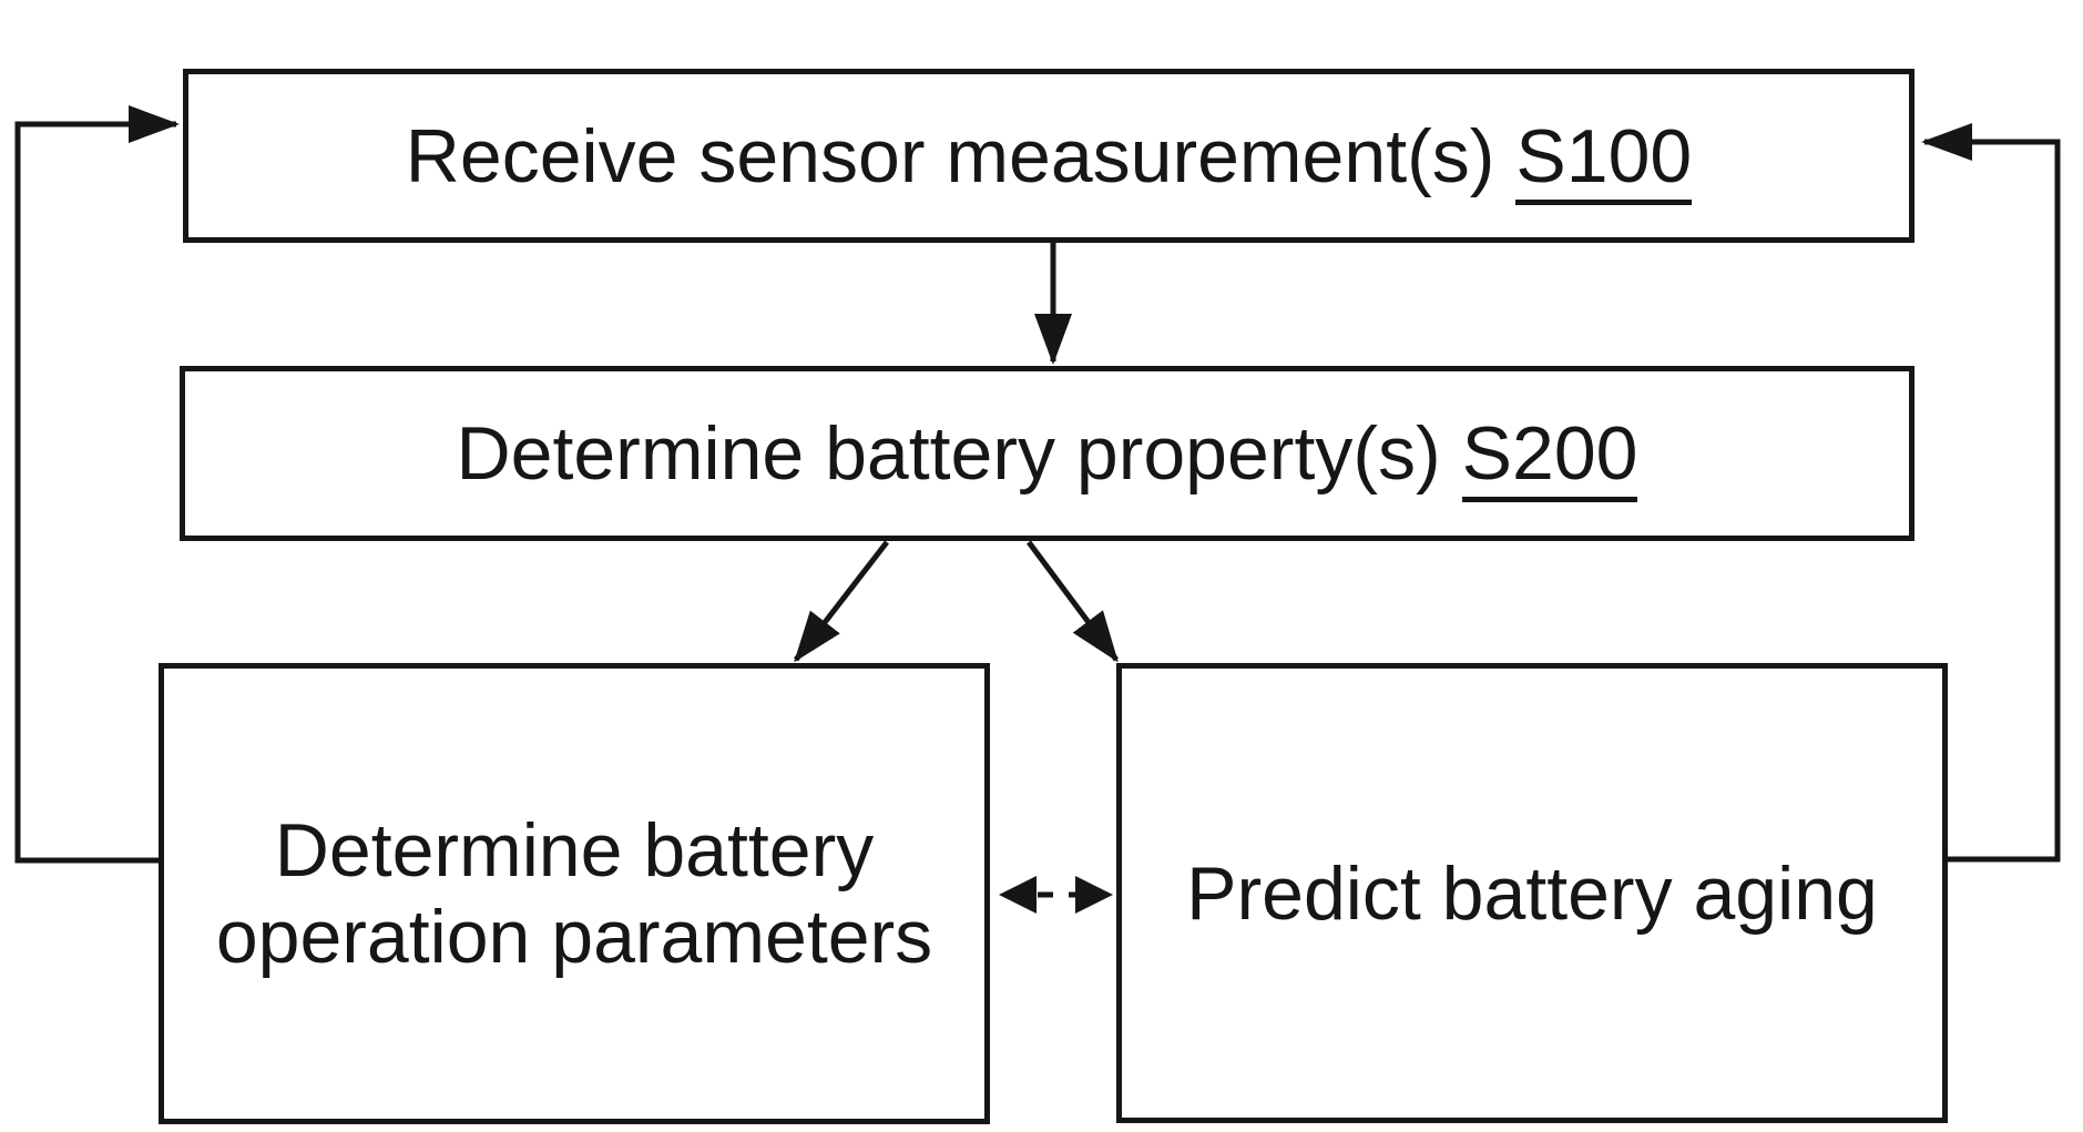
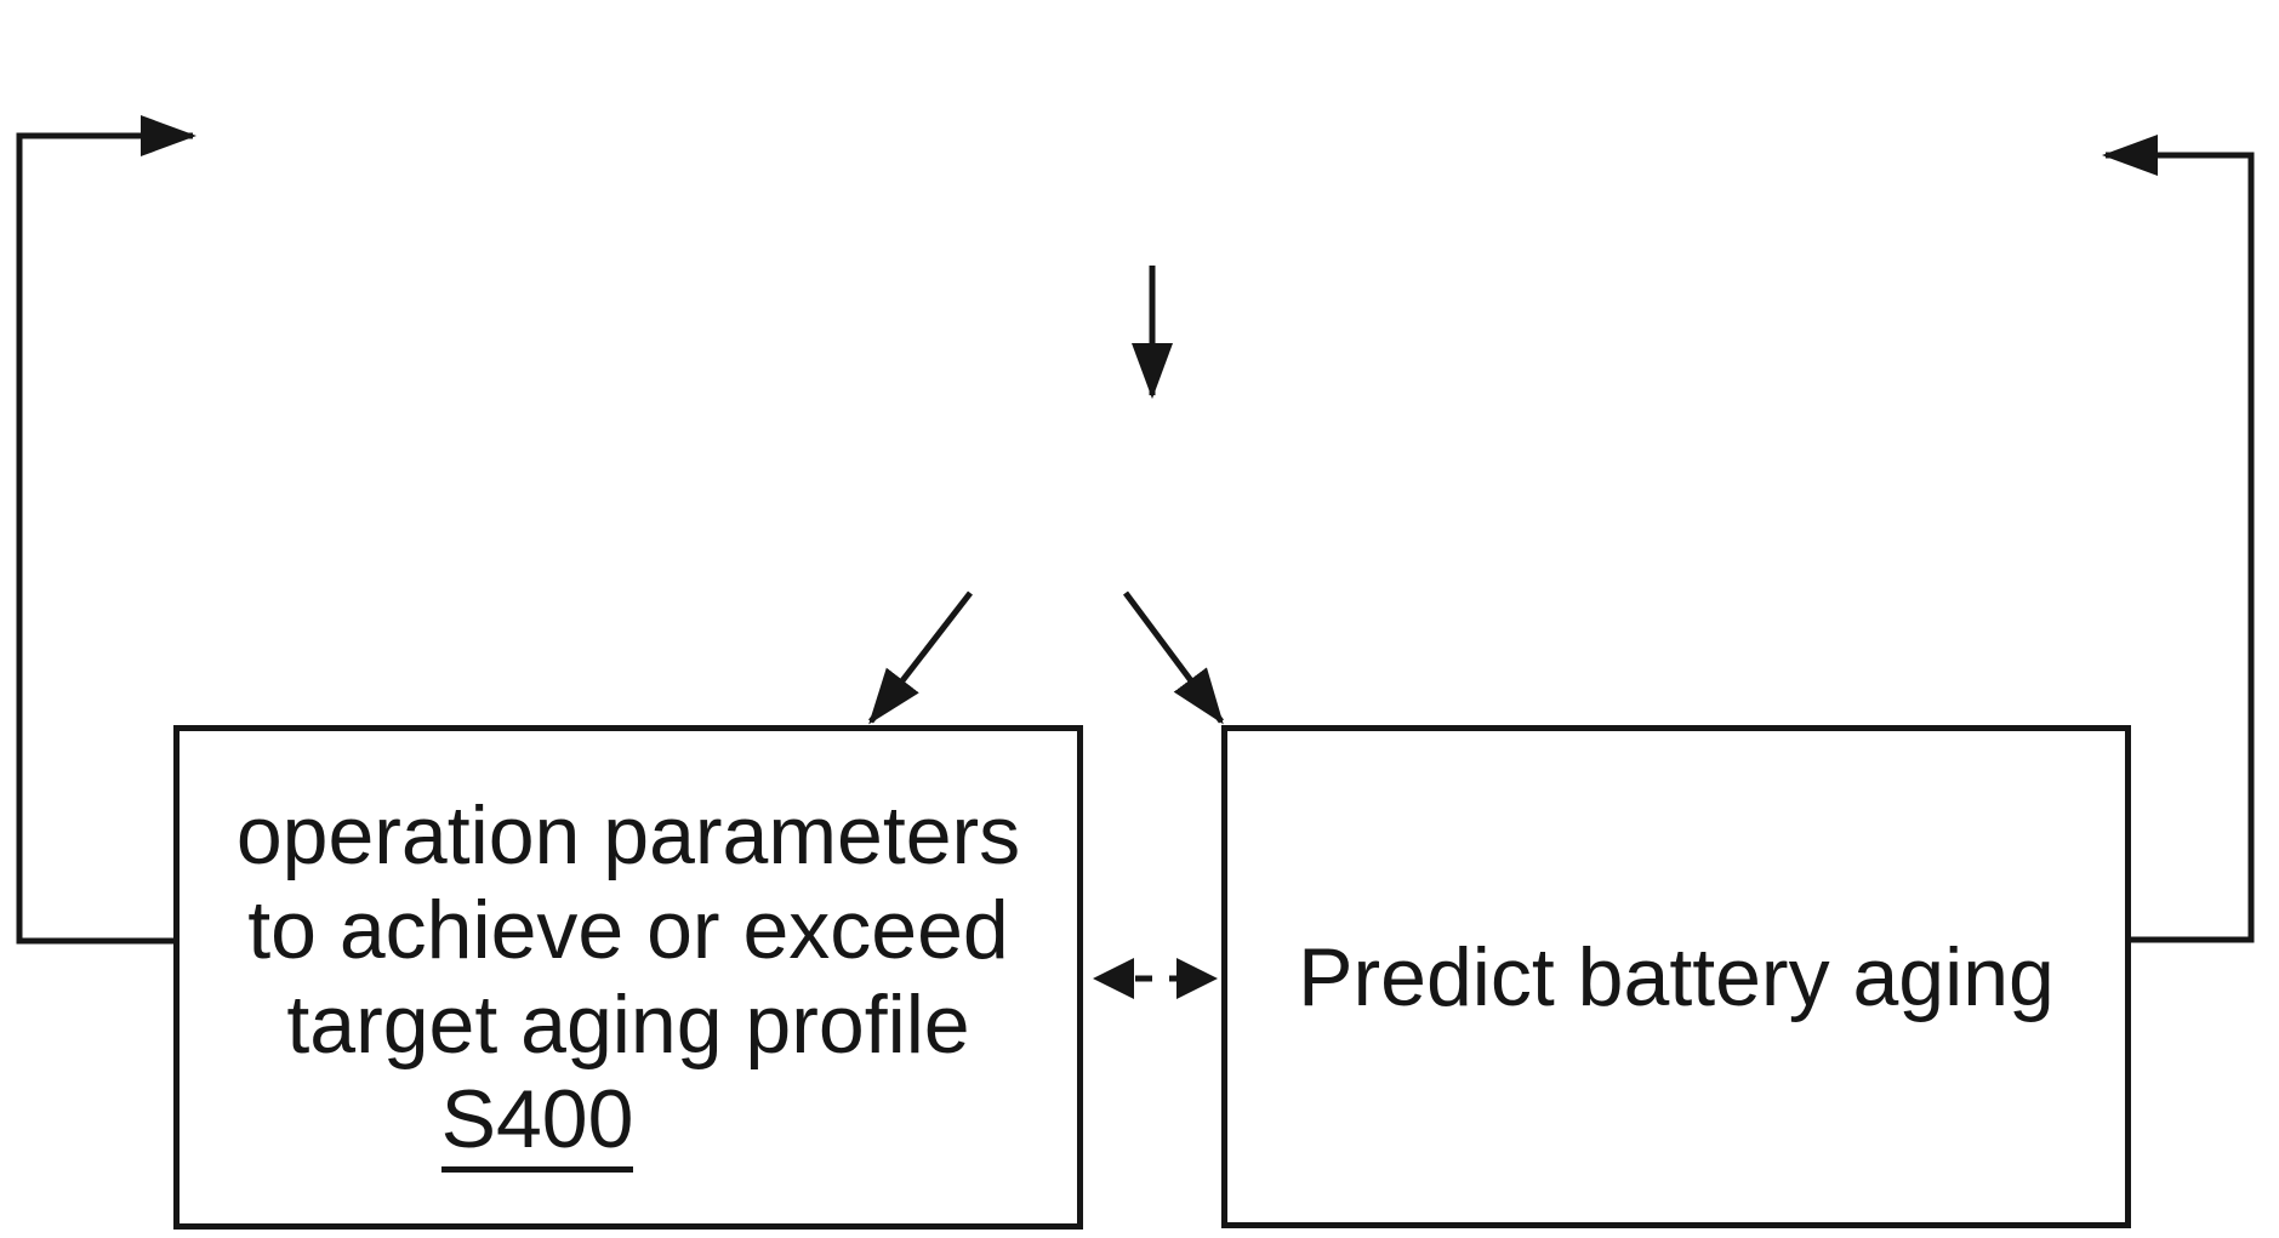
- Receive sensor measurement(s) S100
- Determine battery property(s) S200
- Determine battery
  operation parameters
+ to achieve or exceed
+ target aging profile
+ S400
  Predict battery aging
